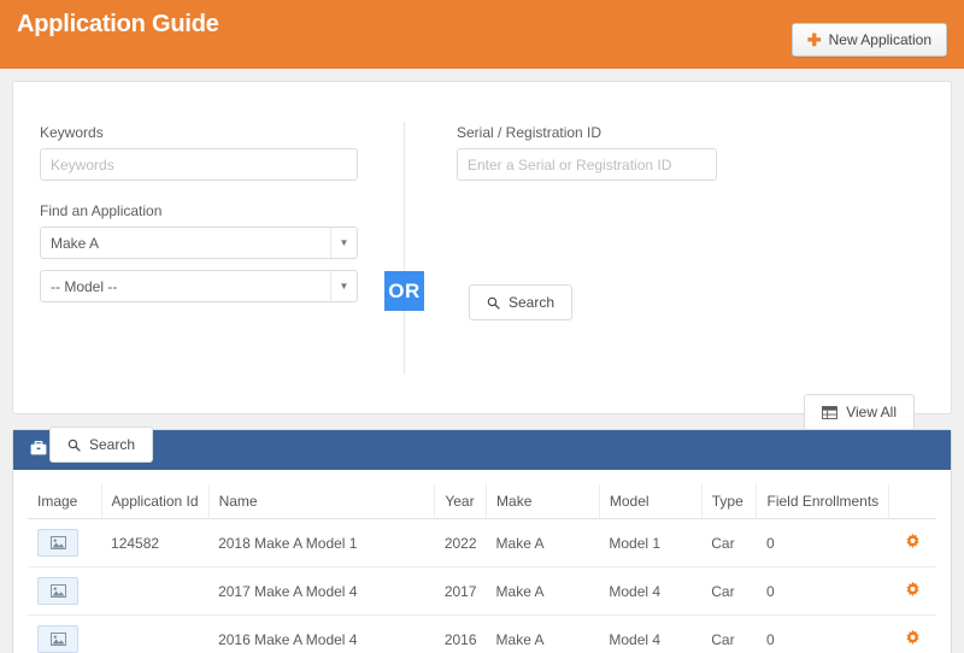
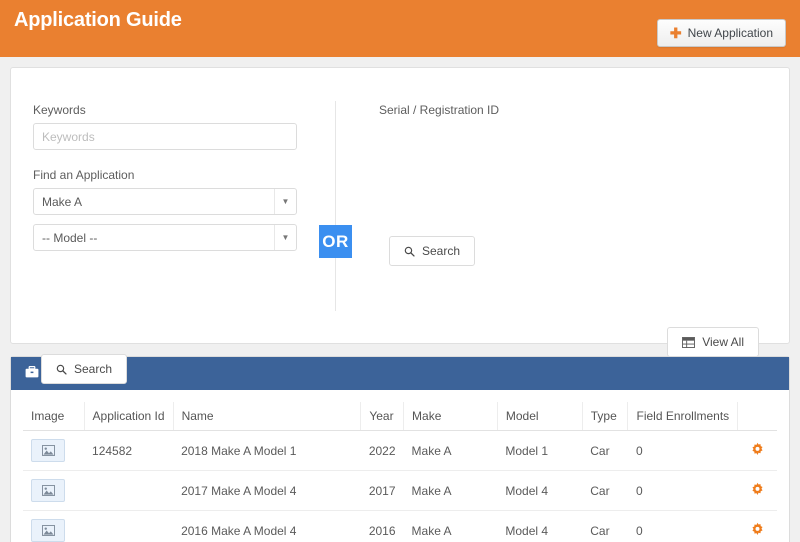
  Application Guide
  ✚
  New Application
  Keywords
  Keywords
  Find an Application
  Make A
  ▼
  -- Model --
  ▼
  OR
  Serial / Registration ID
- Enter a Serial or Registration ID
  Search
  View All
  Search
  Image	Application Id	Name	Year	Make	Model	Type	Field Enrollments
  	124582	2018 Make A Model 1	2022	Make A	Model 1	Car	0
  		2017 Make A Model 4	2017	Make A	Model 4	Car	0
  		2016 Make A Model 4	2016	Make A	Model 4	Car	0
